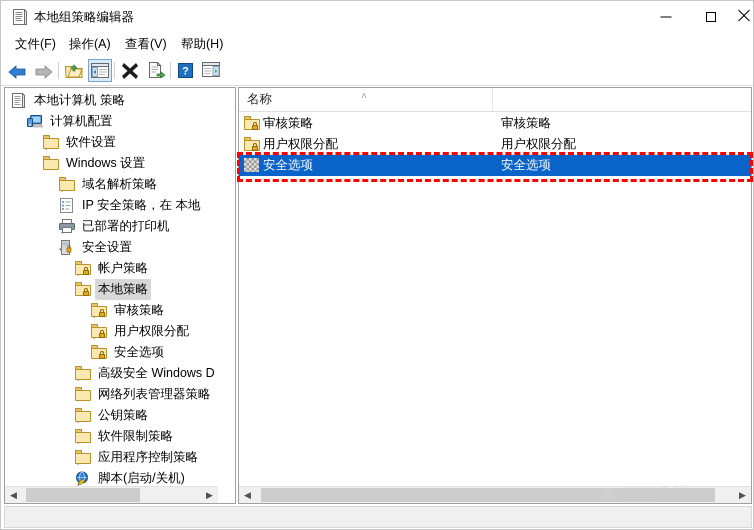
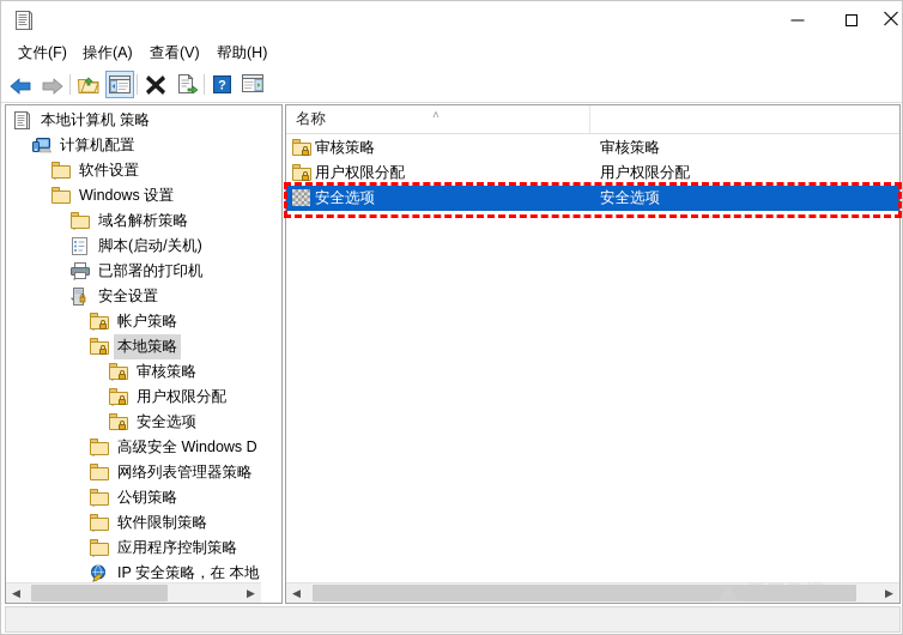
- 本地组策略编辑器
  文件(F)
  操作(A)
  查看(V)
  帮助(H)
  ?
  本地计算机 策略
  计算机配置
  软件设置
  Windows 设置
  域名解析策略
- IP 安全策略，在 本地
+ 脚本(启动/关机)
  已部署的打印机
  安全设置
  帐户策略
  本地策略
  审核策略
  用户权限分配
  安全选项
  高级安全 Windows D
  网络列表管理器策略
  公钥策略
  软件限制策略
  应用程序控制策略
- 脚本(启动/关机)
+ IP 安全策略，在 本地
  ◀
  ▶
  名称
  ˄
  审核策略
  审核策略
  用户权限分配
  用户权限分配
  安全选项
  安全选项
  ◀
  ▶
  巴巴马模
